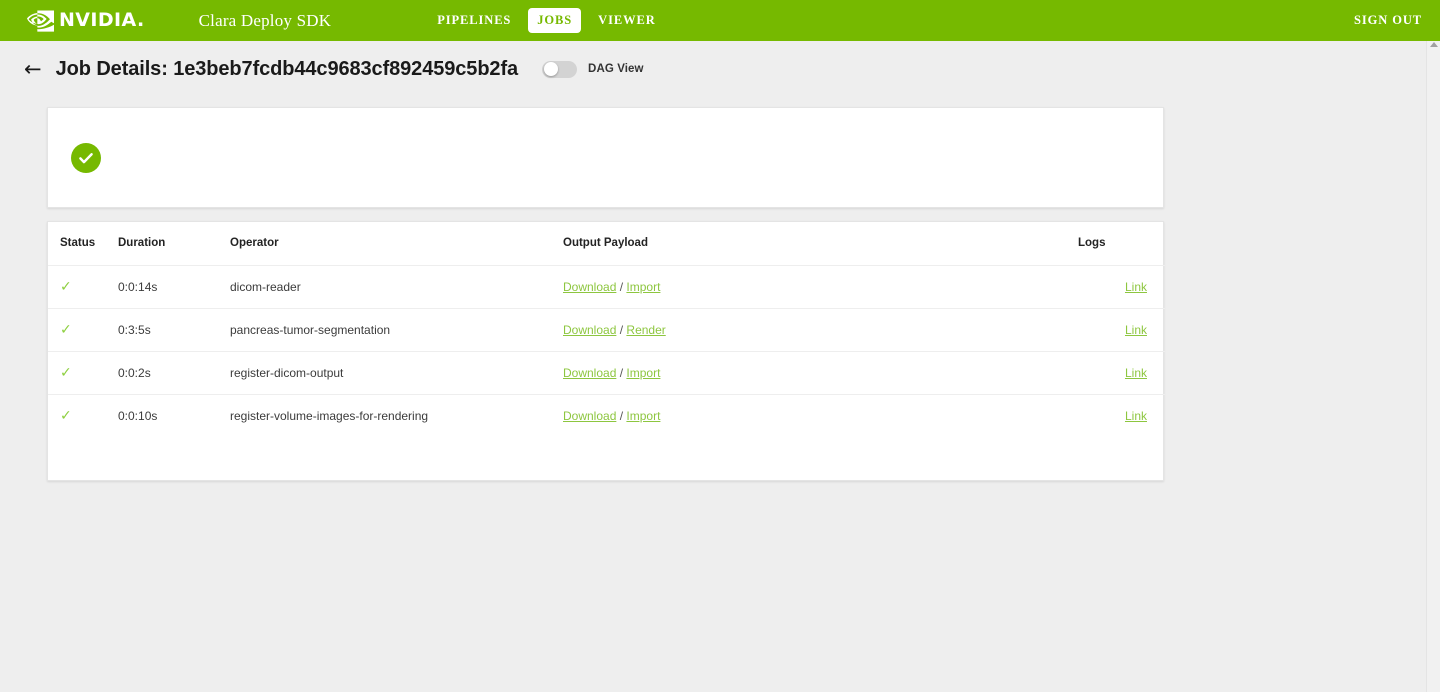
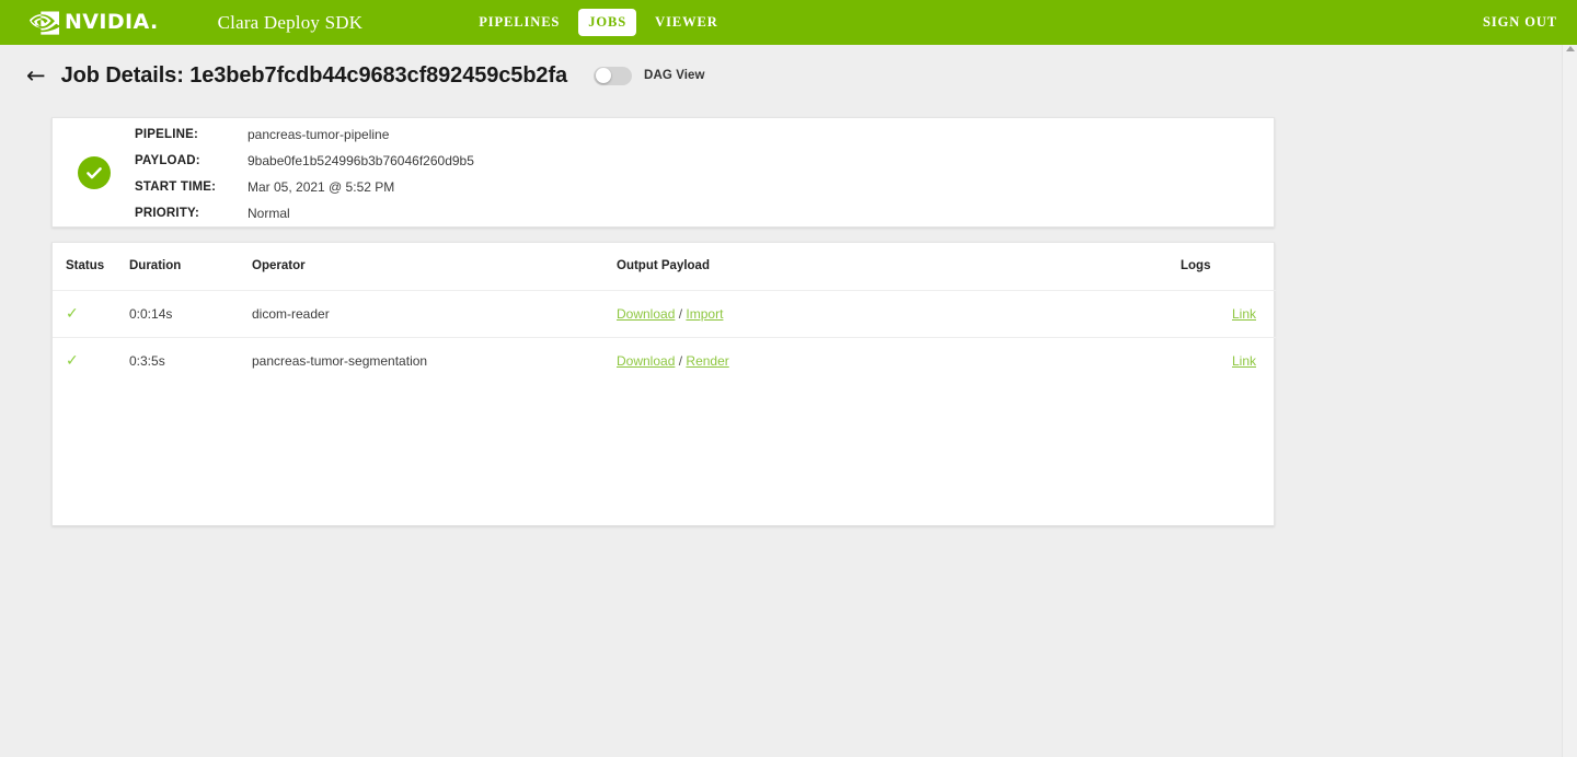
  NVIDIA.
  Clara Deploy SDK
  PIPELINES
  JOBS
  VIEWER
  SIGN OUT
  ←
  Job Details: 1e3beb7fcdb44c9683cf892459c5b2fa
  DAG View
+ PIPELINE:
+ pancreas-tumor-pipeline
+ PAYLOAD:
+ 9babe0fe1b524996b3b76046f260d9b5
+ START TIME:
+ Mar 05, 2021 @ 5:52 PM
+ PRIORITY:
+ Normal
  Status	Duration	Operator	Output Payload	Logs
  ✓	0:0:14s	dicom-reader	Download / Import	Link
  ✓	0:3:5s	pancreas-tumor-segmentation	Download / Render	Link
- ✓	0:0:2s	register-dicom-output	Download / Import	Link
- ✓	0:0:10s	register-volume-images-for-rendering	Download / Import	Link
